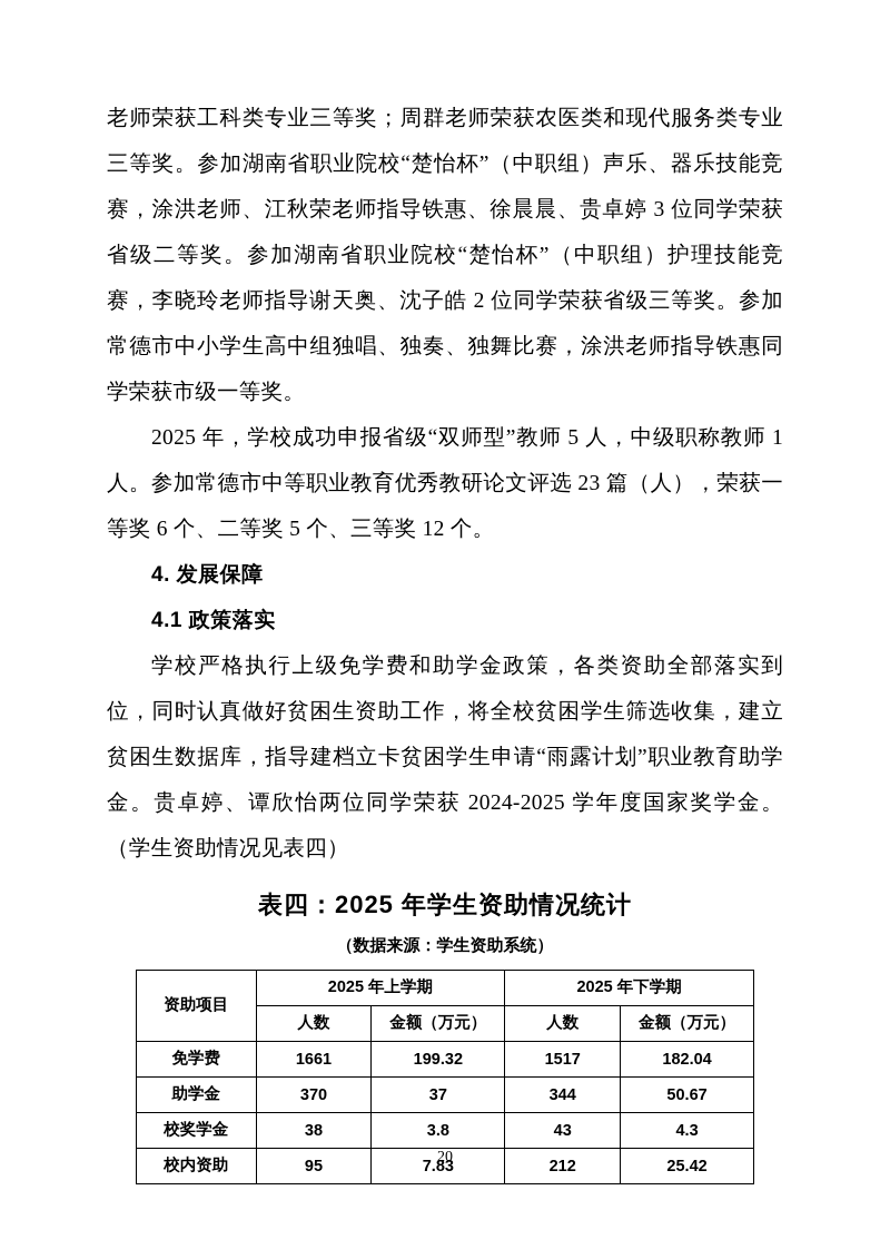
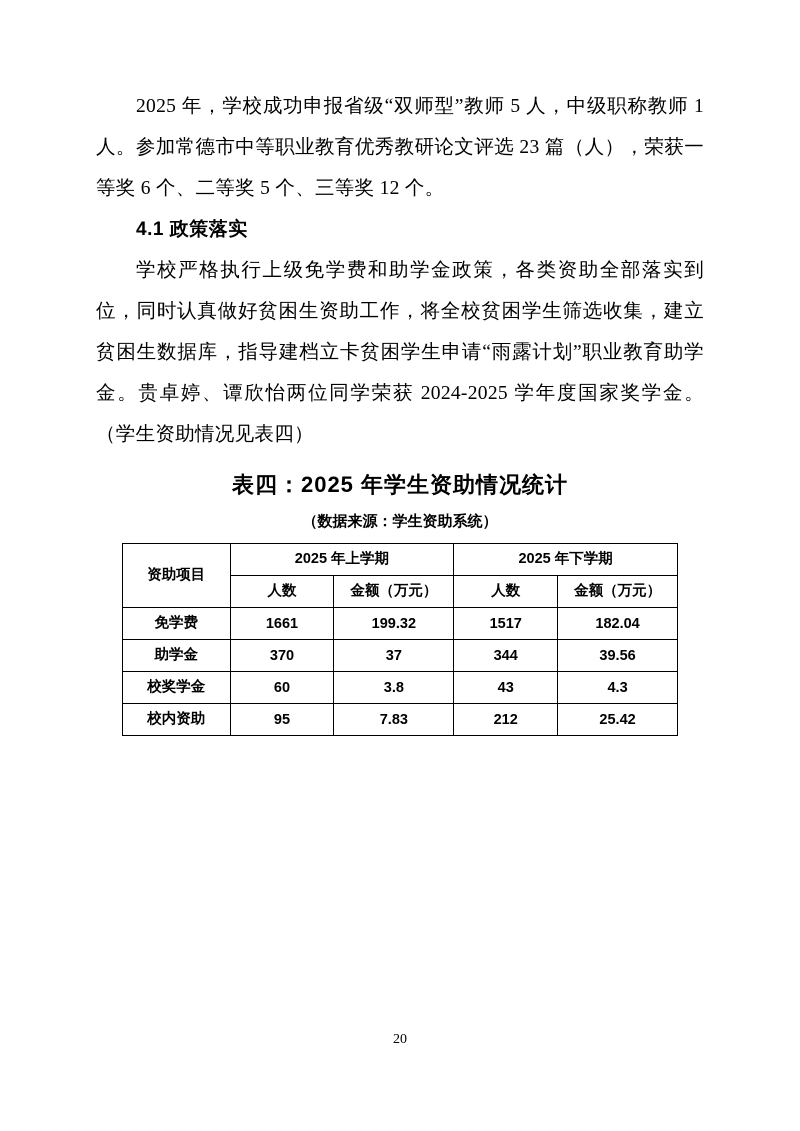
- 老师荣获工科类专业三等奖；周群老师荣获农医类和现代服务类专业三等奖。参加湖南省职业院校“楚怡杯”（中职组）声乐、器乐技能竞赛，涂洪老师、江秋荣老师指导铁惠、徐晨晨、贵卓婷 3 位同学荣获省级二等奖。参加湖南省职业院校“楚怡杯”（中职组）护理技能竞赛，李晓玲老师指导谢天奥、沈子皓 2 位同学荣获省级三等奖。参加常德市中小学生高中组独唱、独奏、独舞比赛，涂洪老师指导铁惠同学荣获市级一等奖。
  2025 年，学校成功申报省级“双师型”教师 5 人，中级职称教师 1 人。参加常德市中等职业教育优秀教研论文评选 23 篇（人），荣获一等奖 6 个、二等奖 5 个、三等奖 12 个。
- 4. 发展保障
  4.1 政策落实
  学校严格执行上级免学费和助学金政策，各类资助全部落实到位，同时认真做好贫困生资助工作，将全校贫困学生筛选收集，建立贫困生数据库，指导建档立卡贫困学生申请“雨露计划”职业教育助学金。贵卓婷、谭欣怡两位同学荣获 2024-2025 学年度国家奖学金。（学生资助情况见表四）
  表四：2025 年学生资助情况统计
  （数据来源：学生资助系统）
  资助项目	2025 年上学期	2025 年下学期
  人数	金额（万元）	人数	金额（万元）
  免学费	1661	199.32	1517	182.04
- 助学金	370	37	344	50.67
+ 助学金	370	37	344	39.56
- 校奖学金	38	3.8	43	4.3
+ 校奖学金	60	3.8	43	4.3
  校内资助	95	7.83	212	25.42
  20
